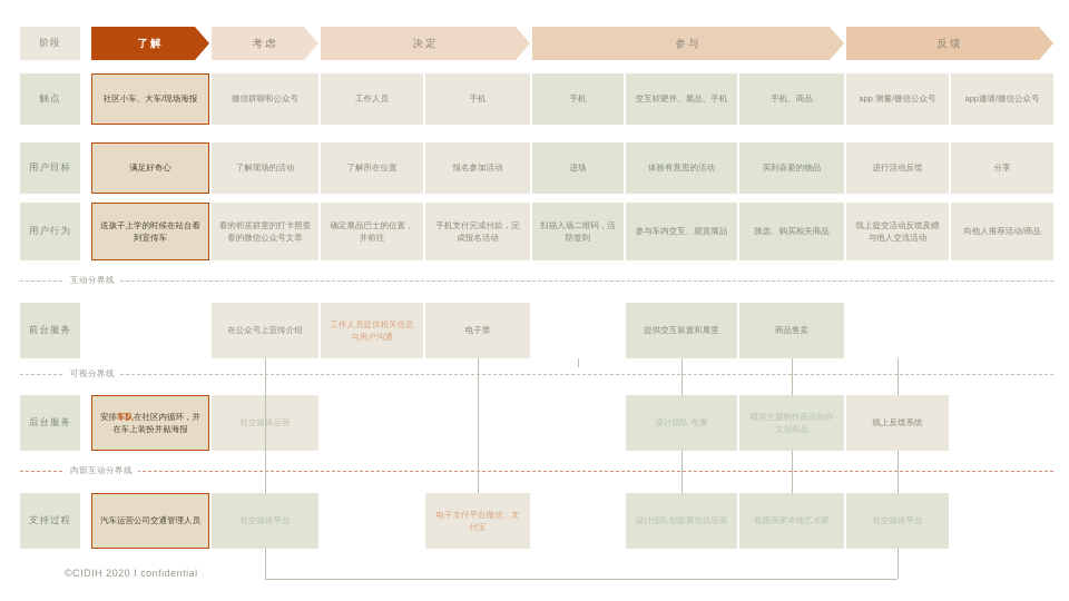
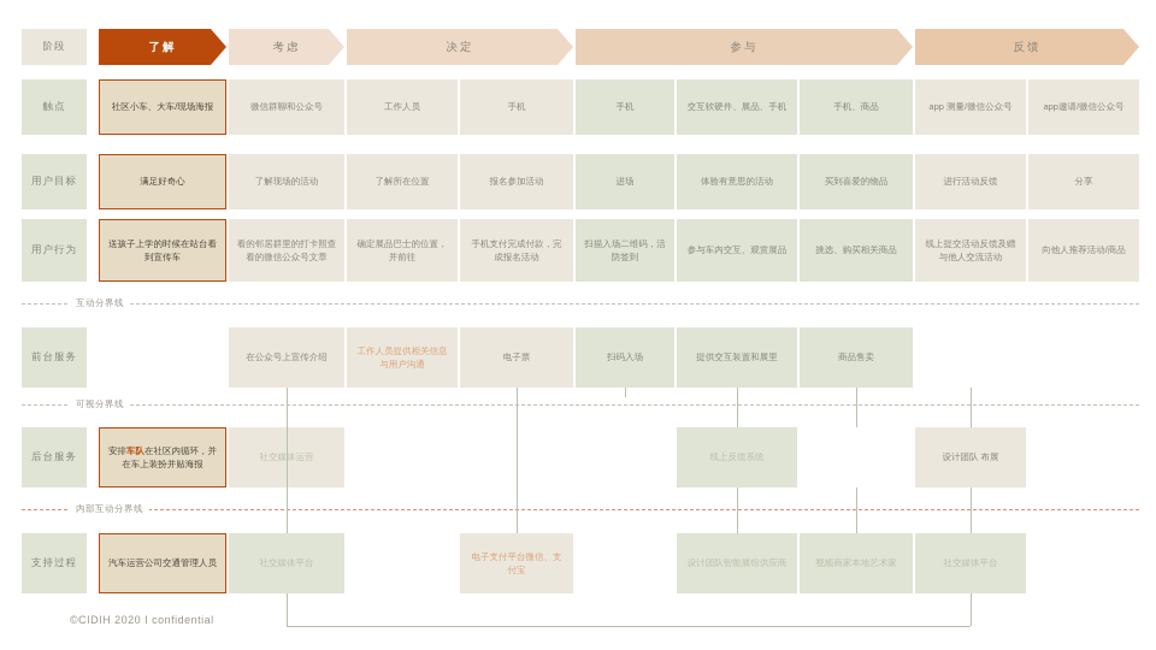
  阶段
  触点
  用户目标
  用户行为
  前台服务
  后台服务
  支持过程
  了解
  考虑
  决定
  参与
  反馈
  社区小车、大车/现场海报
  微信群聊和公众号
  工作人员
  手机
  手机
  交互软硬件、展品、手机
  手机、商品
  app 测量/微信公众号
  app邀请/微信公众号
  满足好奇心
  了解现场的活动
  了解所在位置
  报名参加活动
  进场
  体验有意思的活动
  买到喜爱的物品
  进行活动反馈
  分享
  送孩子上学的时候在站台看到宣传车
  看的邻居群里的打卡照查看的微信公众号文章
  确定展品巴士的位置，并前往
  手机支付完成付款，完成报名活动
  扫描入场二维码，活防签到
  参与车内交互、观赏展品
  挑选、购买相关商品
  线上提交活动反馈及赠与他人交流活动
  向他人推荐活动/商品
  互动分界线
  在公众号上宣传介绍
  工作人员提供相关信息与用户沟通
  电子票
+ 扫码入场
  提供交互装置和展里
  商品售卖
  可视分界线
  安排车队在社区内循环，并在车上装扮并贴海报
  社交媒体运营
- 设计团队 布展
+ 线上反馈系统
- 根据主题制作商品制作文创商品
- 线上反馈系统
+ 设计团队 布展
  内部互动分界线
  汽车运营公司交通管理人员
  社交媒体平台
  电子支付平台微信、支付宝
  设计团队智能展馆供应商
  视频商家本地艺术家
  社交媒体平台
  ©CIDIH 2020 I confidential
